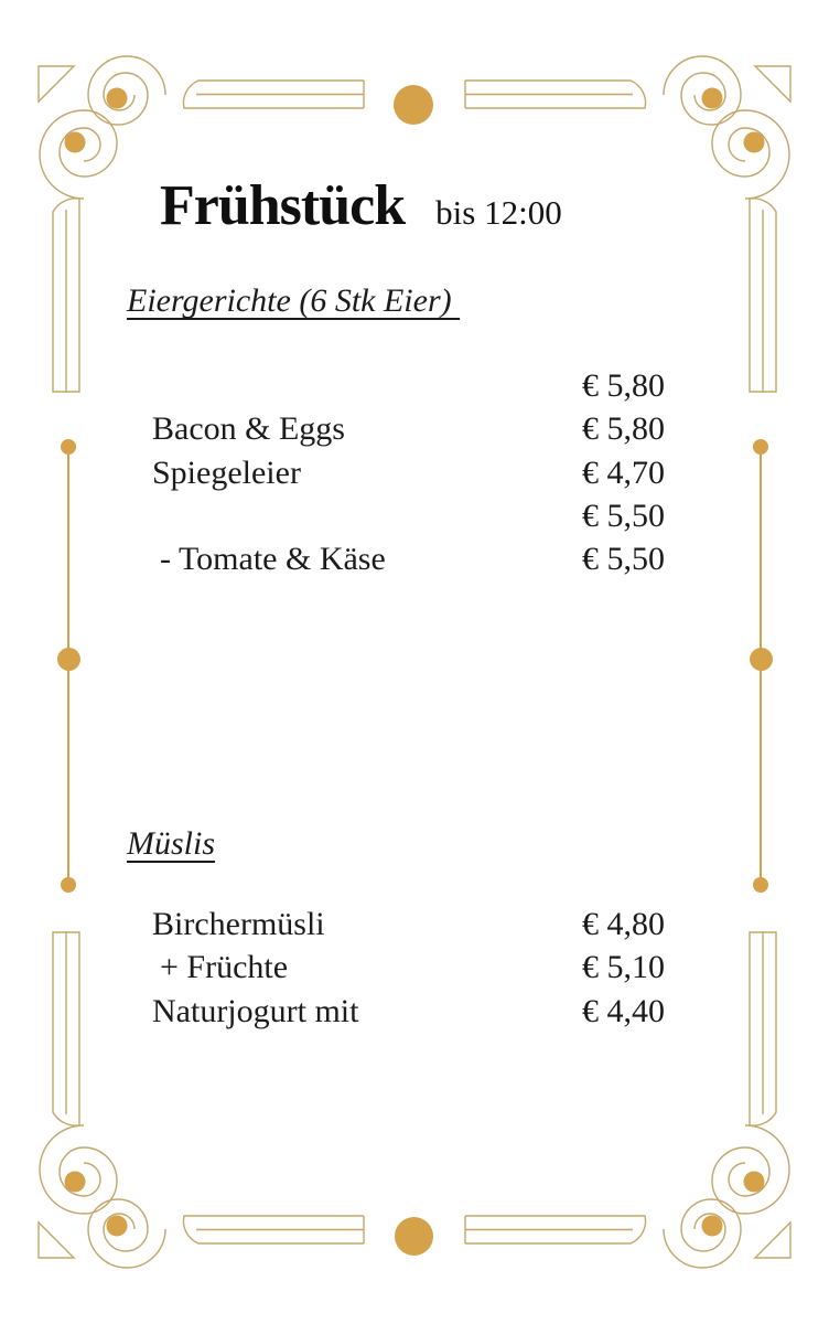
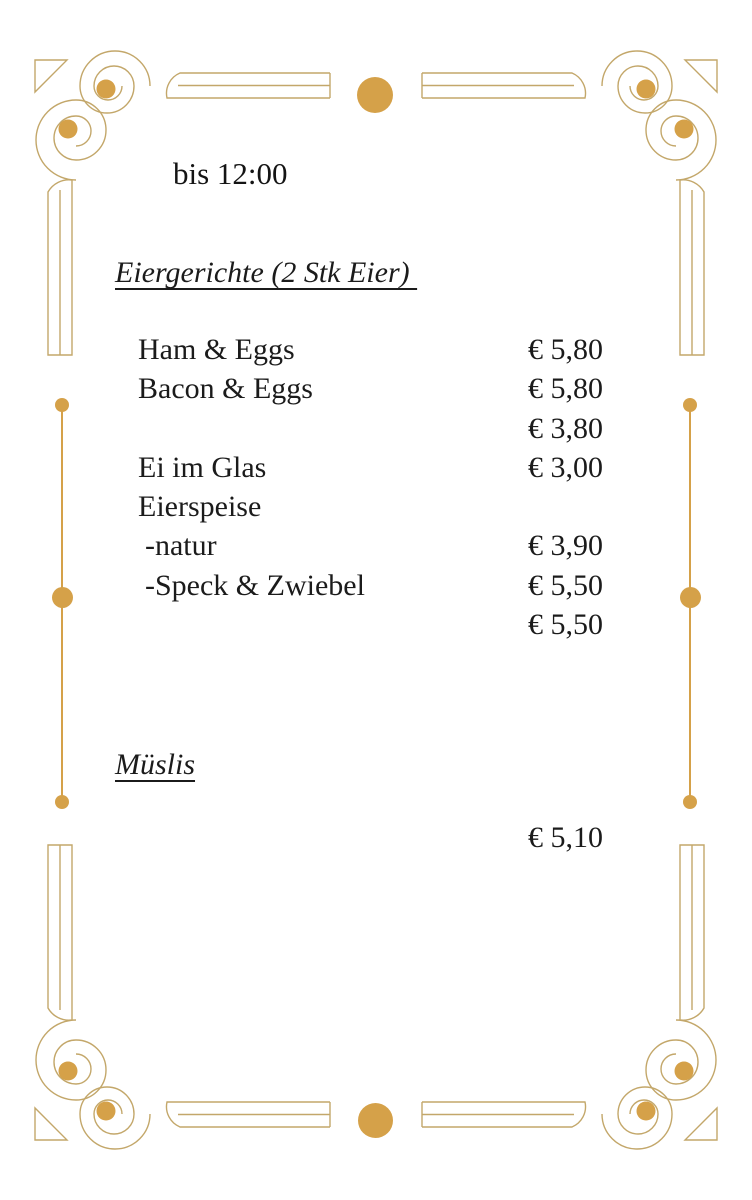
- Frühstück
  bis 12:00
- Eiergerichte (6 Stk Eier)
+ Eiergerichte (2 Stk Eier)
+ Ham & Eggs
  € 5,80
  Bacon & Eggs
  € 5,80
- Spiegeleier
- € 4,70
+ € 3,80
+ Ei im Glas
+ € 3,00
+ Eierspeise
+ -natur
+ € 3,90
+ -Speck & Zwiebel
  € 5,50
- - Tomate & Käse
  € 5,50
  Müslis
- Birchermüsli
- € 4,80
- + Früchte
  € 5,10
- Naturjogurt mit
- € 4,40
